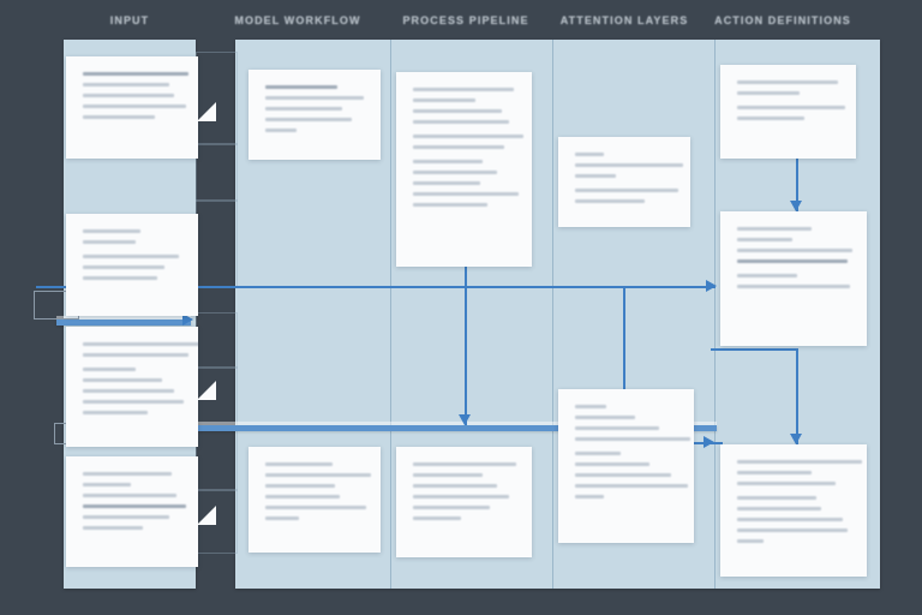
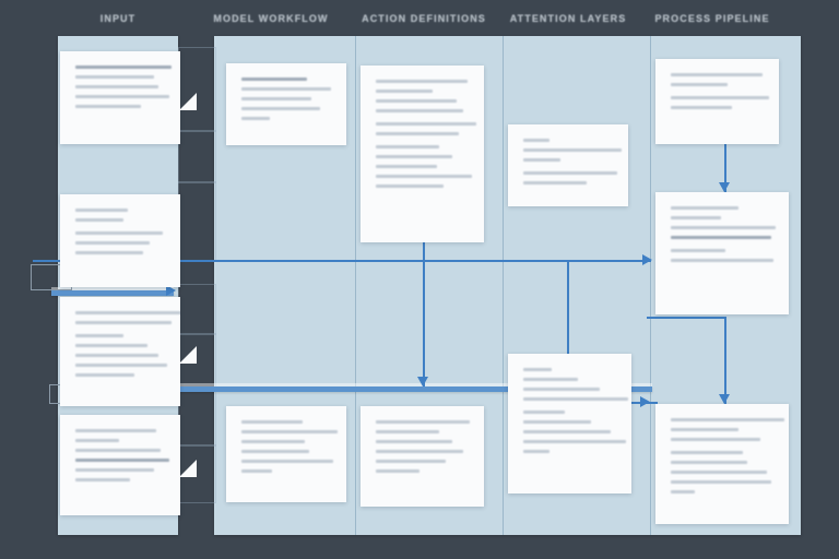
  INPUT
  MODEL WORKFLOW
- PROCESS PIPELINE
+ ACTION DEFINITIONS
  ATTENTION LAYERS
- ACTION DEFINITIONS
+ PROCESS PIPELINE
